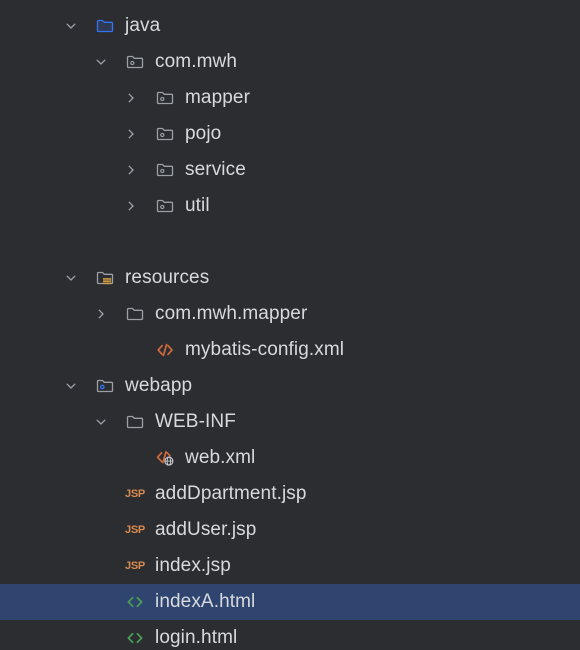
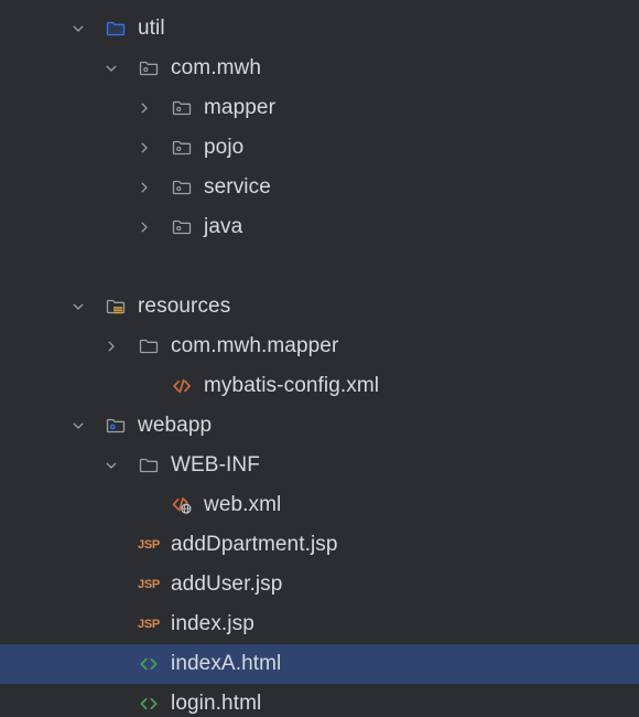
- java
+ util
  com.mwh
  mapper
  pojo
  service
- util
+ java
  resources
  com.mwh.mapper
  mybatis-config.xml
  webapp
  WEB-INF
  web.xml
  JSP
  addDpartment.jsp
  JSP
  addUser.jsp
  JSP
  index.jsp
  indexA.html
  login.html
